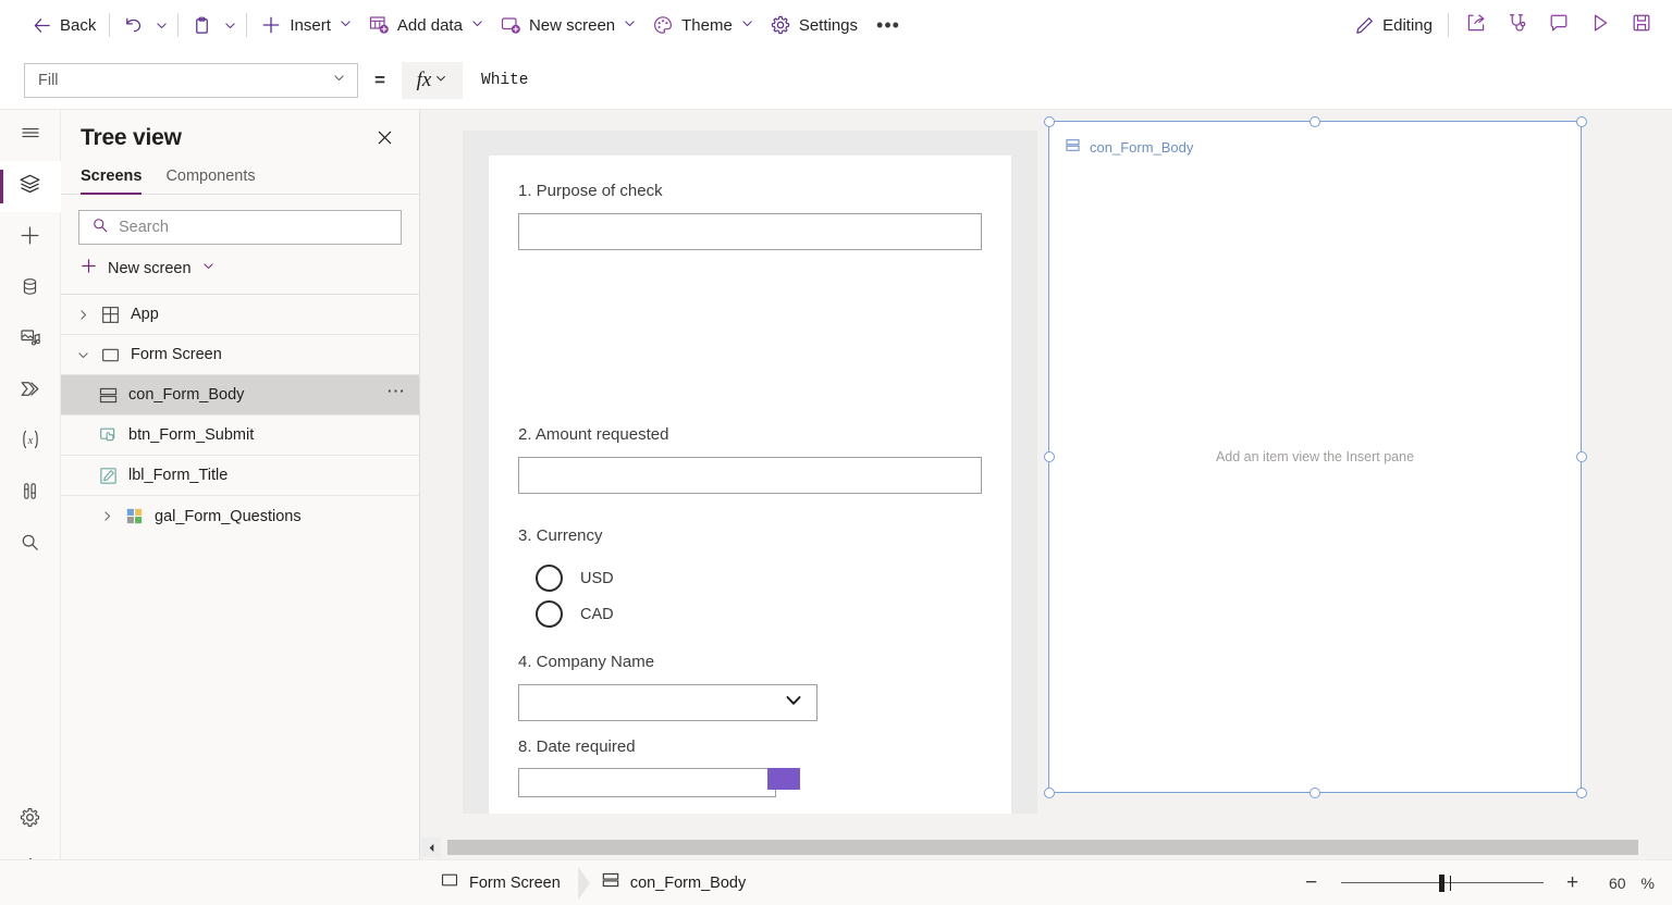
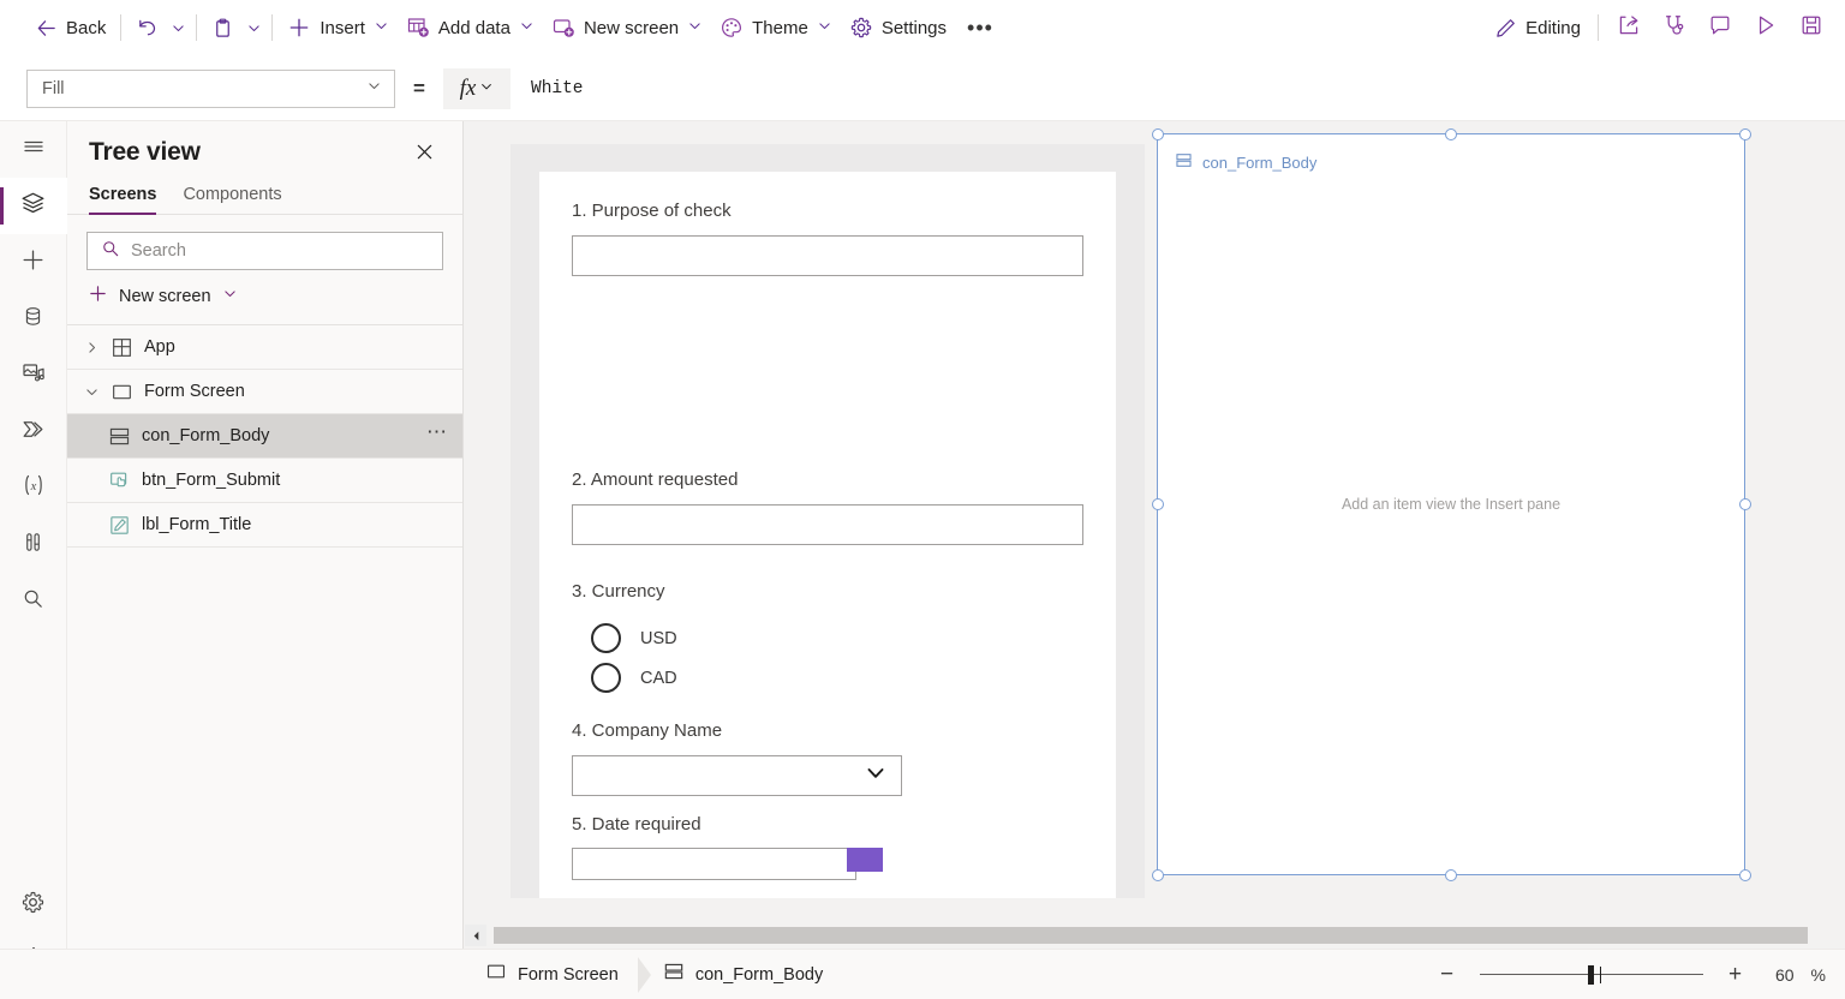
  Back
  Insert
  Add data
  New screen
  Theme
  Settings
  •••
  Editing
  Fill
  =
  fx
  White
  x
  Tree view
  Screens
  Components
  Search
  New screen
  App
  Form Screen
  con_Form_Body
  ⋯
  btn_Form_Submit
  lbl_Form_Title
- gal_Form_Questions
  1. Purpose of check
  2. Amount requested
  3. Currency
  USD
  CAD
  4. Company Name
- 8. Date required
+ 5. Date required
  con_Form_Body
  Add an item view the Insert pane
  Form Screen
  con_Form_Body
  −
  +
  60
  %
